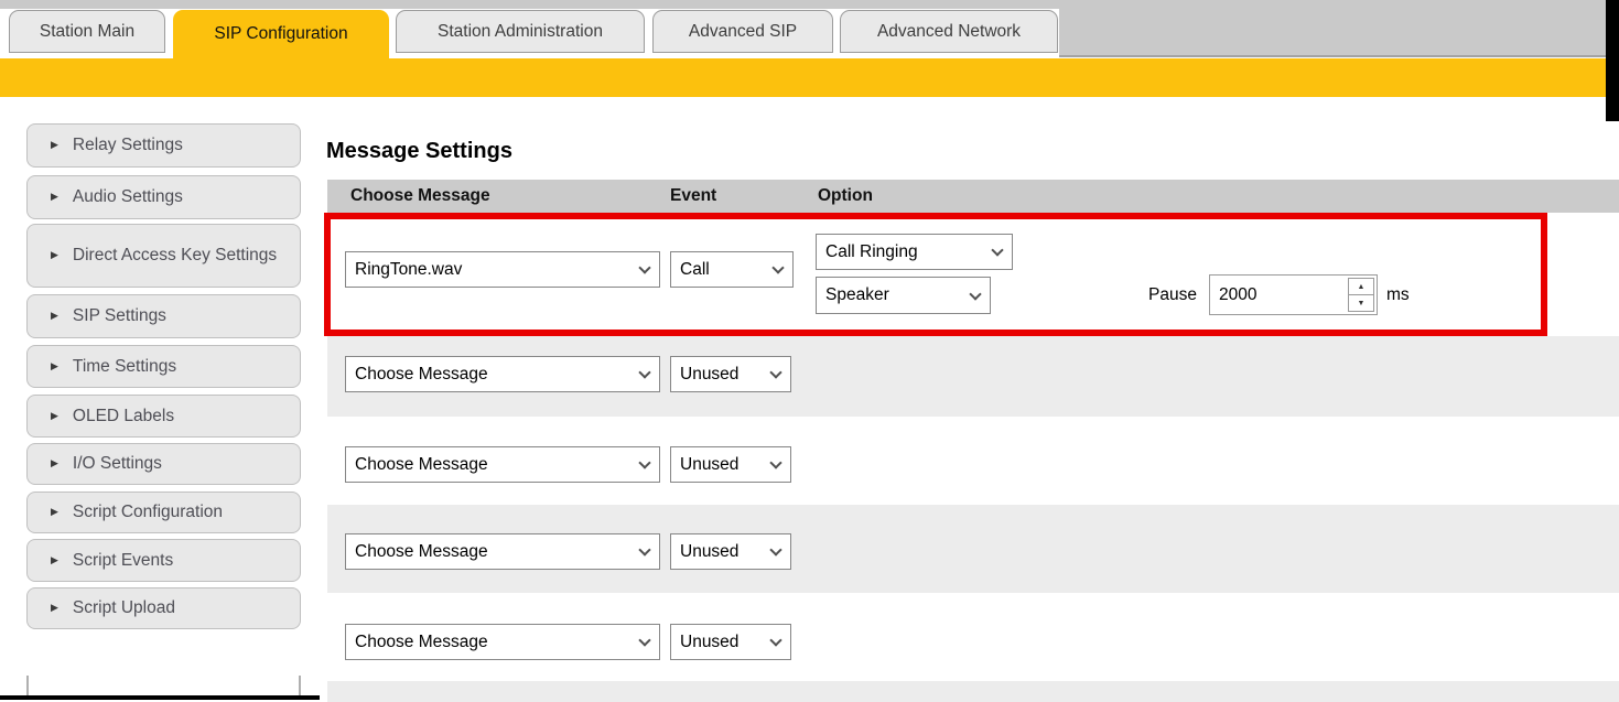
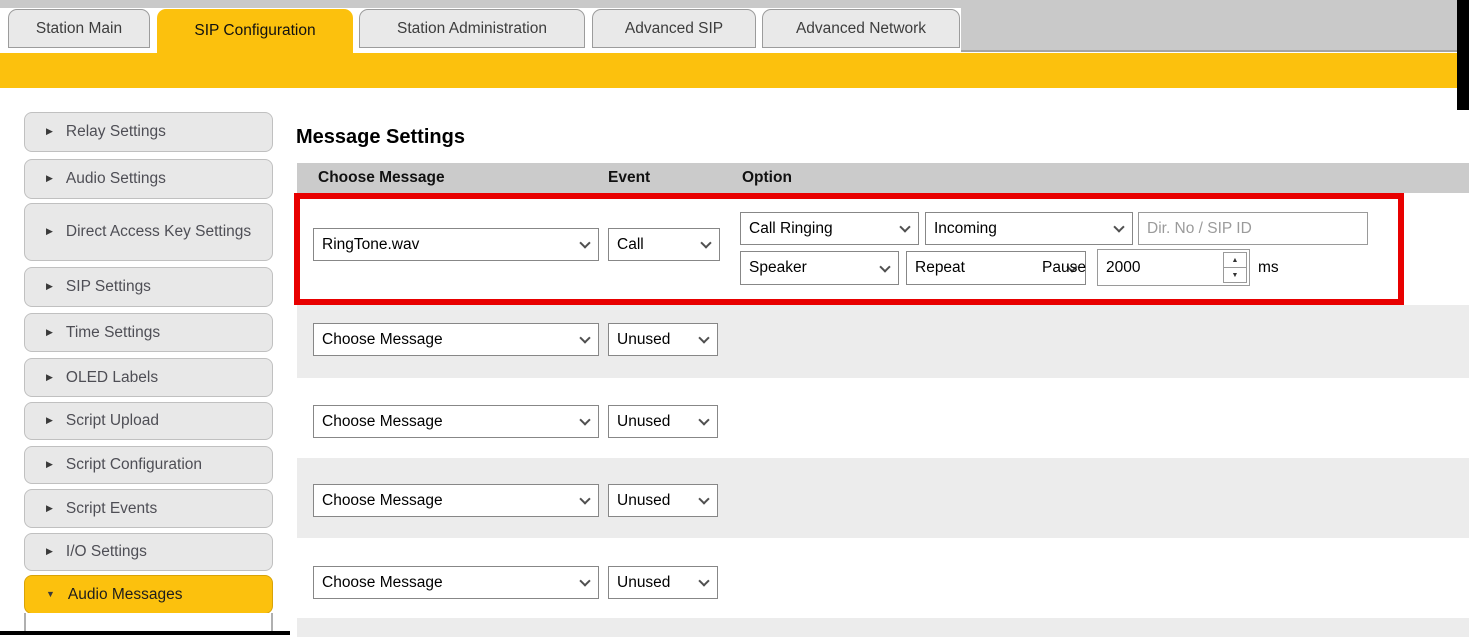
  Station Main
  SIP Configuration
  Station Administration
  Advanced SIP
  Advanced Network
  ▶
  Relay Settings
  ▶
  Audio Settings
  ▶
  Direct Access Key Settings
  ▶
  SIP Settings
  ▶
  Time Settings
  ▶
  OLED Labels
  ▶
- I/O Settings
+ Script Upload
  ▶
  Script Configuration
  ▶
  Script Events
  ▶
- Script Upload
+ I/O Settings
+ ▼
+ Audio Messages
  Message Settings
  Choose Message
  Event
  Option
  RingTone.wav
  Call
  Call Ringing
+ Incoming
+ Dir. No / SIP ID
  Speaker
+ Repeat
  Pause
  2000
  ms
  Choose Message
  Unused
  Choose Message
  Unused
  Choose Message
  Unused
  Choose Message
  Unused
